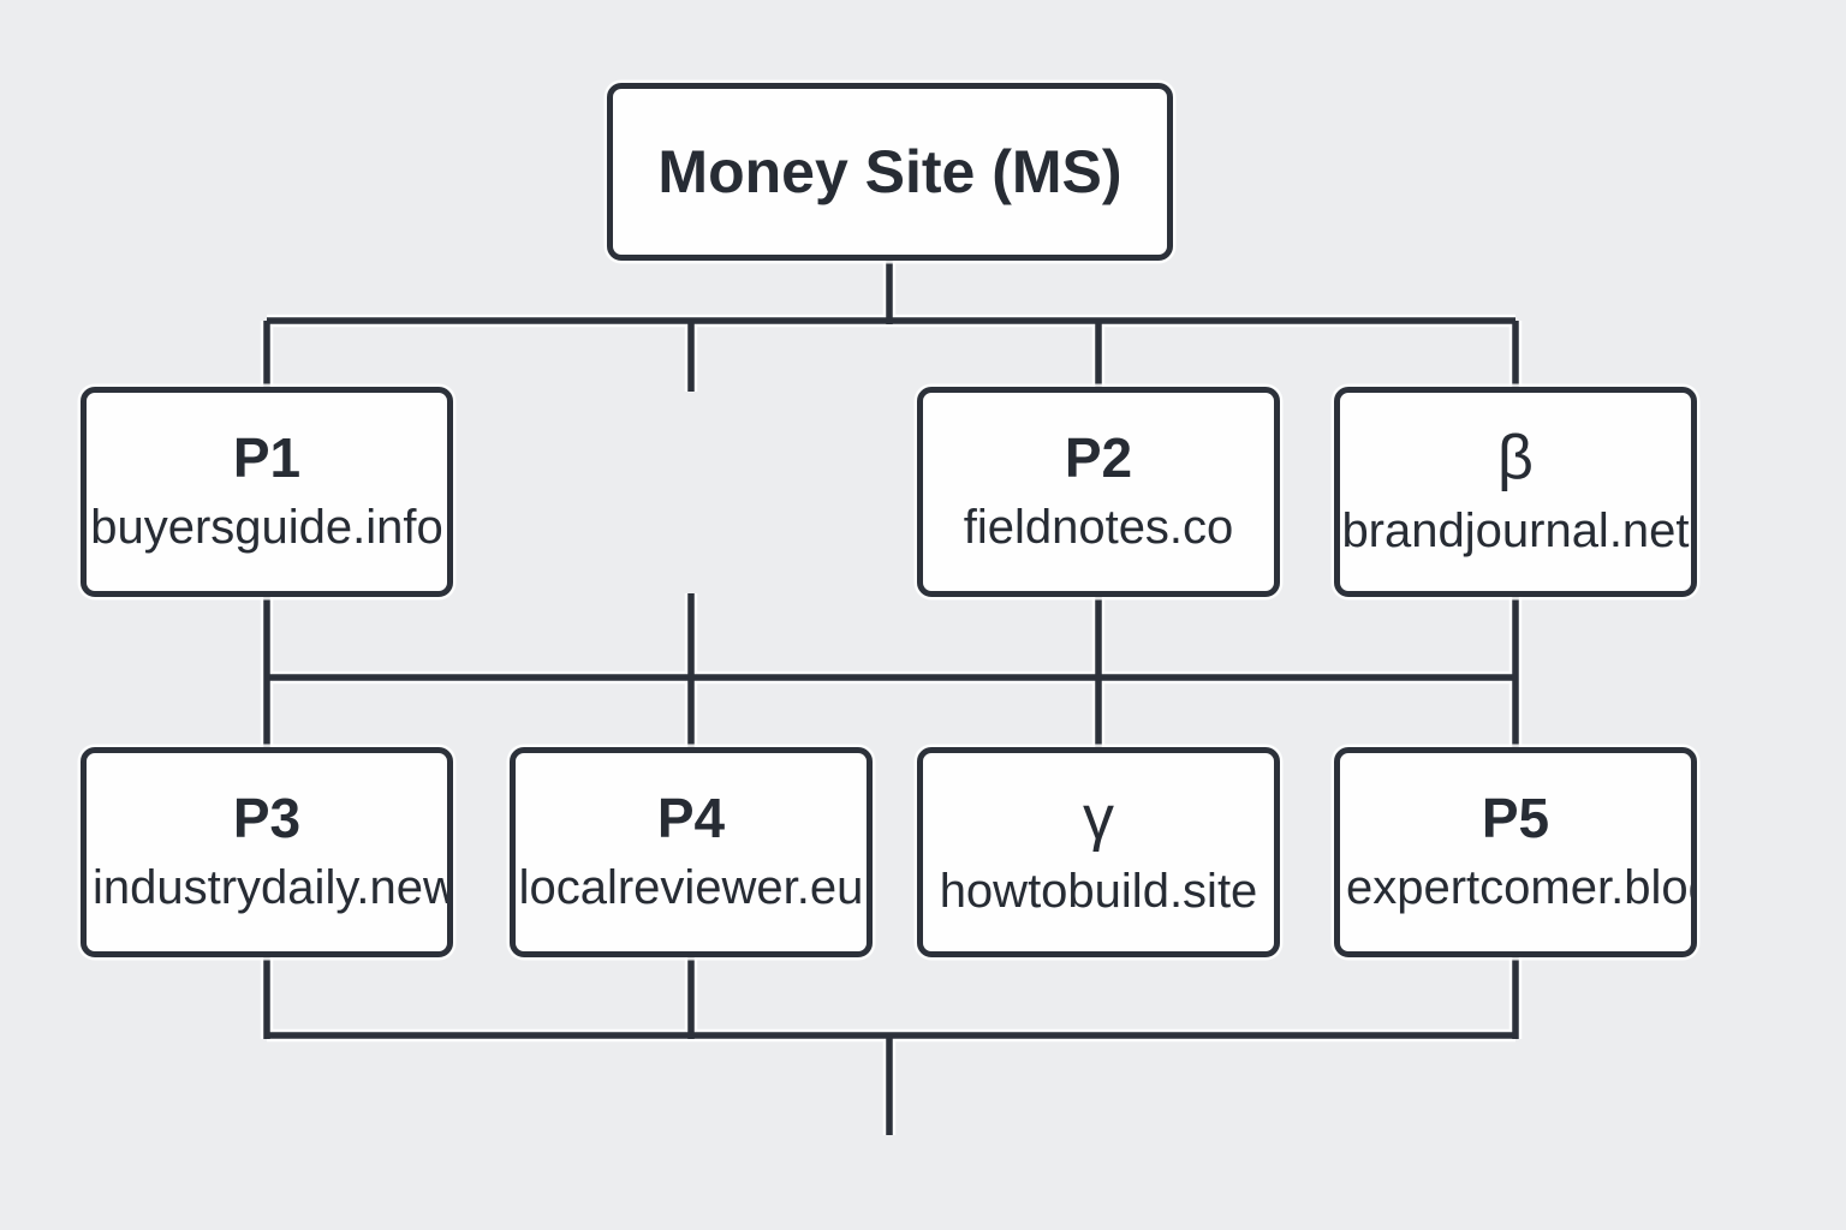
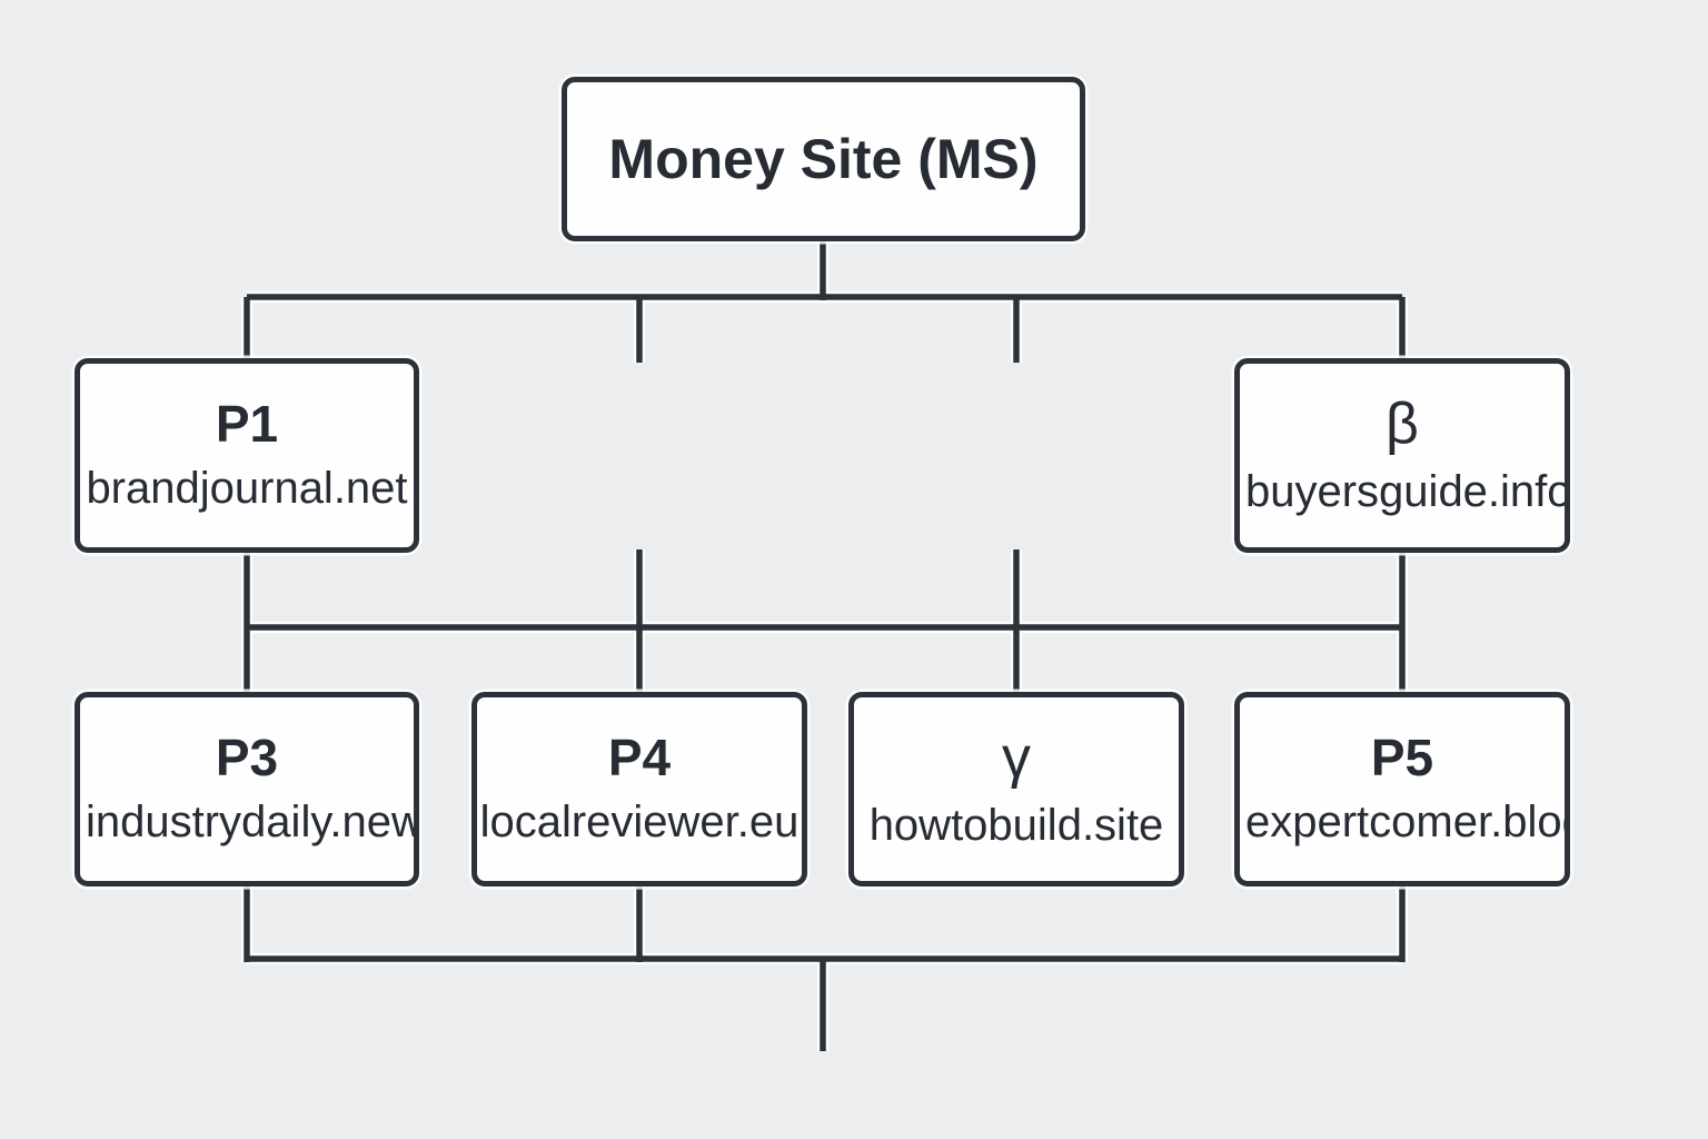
  Money Site (MS)
  P1
- buyersguide.info
+ brandjournal.net
- P2
- fieldnotes.co
  β
- brandjournal.net
+ buyersguide.info
  P3
  industrydaily.new
  P4
  localreviewer.eu
  γ
  howtobuild.site
  P5
  expertcomer.blo
